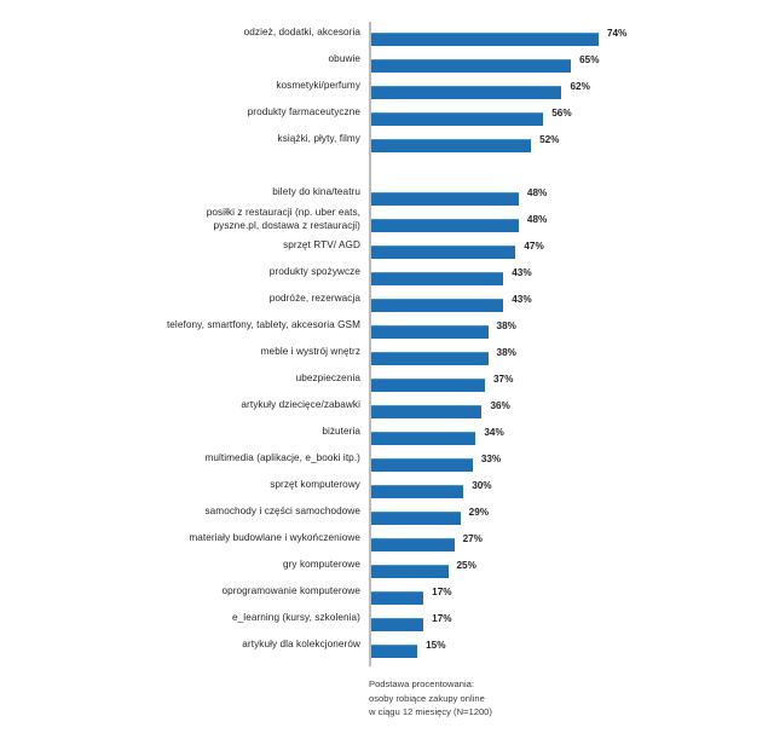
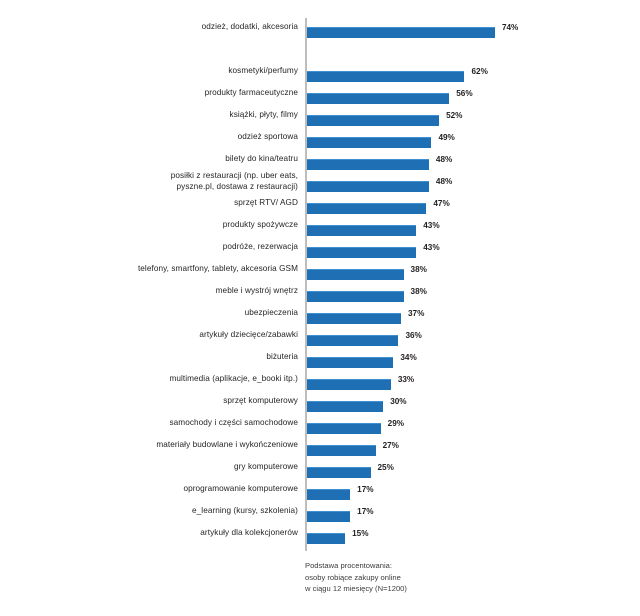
  odzież, dodatki, akcesoria
  74%
- obuwie
- 65%
  kosmetyki/perfumy
  62%
  produkty farmaceutyczne
  56%
  książki, płyty, filmy
  52%
+ odzież sportowa
+ 49%
  bilety do kina/teatru
  48%
  posiłki z restauracji (np. uber eats,
  pyszne.pl, dostawa z restauracji)
  48%
  sprzęt RTV/ AGD
  47%
  produkty spożywcze
  43%
  podróże, rezerwacja
  43%
  telefony, smartfony, tablety, akcesoria GSM
  38%
  meble i wystrój wnętrz
  38%
  ubezpieczenia
  37%
  artykuły dziecięce/zabawki
  36%
  biżuteria
  34%
  multimedia (aplikacje, e_booki itp.)
  33%
  sprzęt komputerowy
  30%
  samochody i części samochodowe
  29%
  materiały budowlane i wykończeniowe
  27%
  gry komputerowe
  25%
  oprogramowanie komputerowe
  17%
  e_learning (kursy, szkolenia)
  17%
  artykuły dla kolekcjonerów
  15%
  Podstawa procentowania:
  osoby robiące zakupy online
  w ciągu 12 miesięcy (N=1200)
